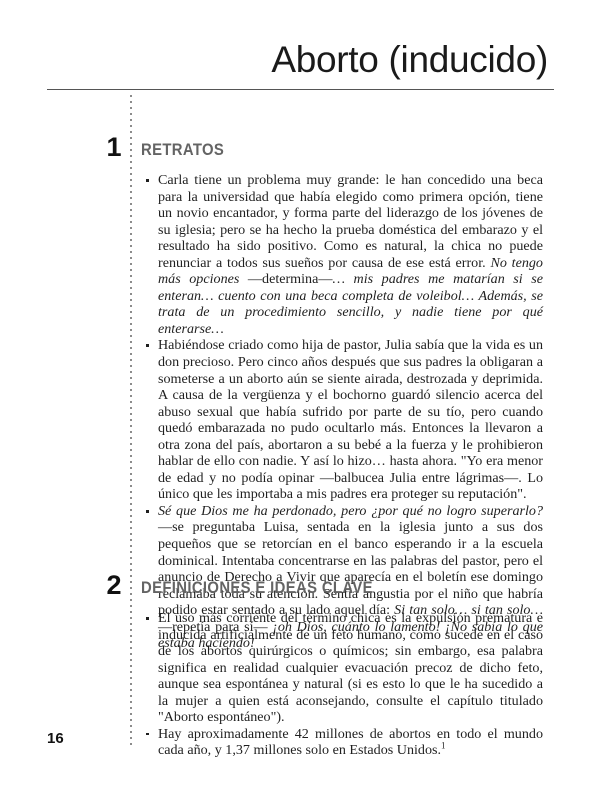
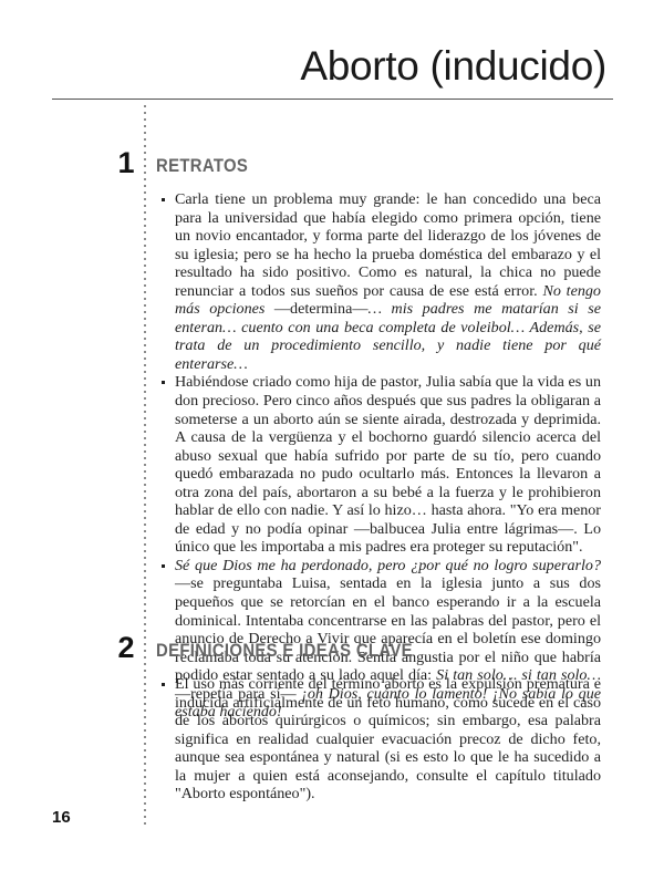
  Aborto (inducido)
  1
  RETRATOS
  Carla tiene un problema muy grande: le han concedido una beca para la universidad que había elegido como primera opción, tiene un novio encantador, y forma parte del liderazgo de los jóvenes de su iglesia; pero se ha hecho la prueba doméstica del embarazo y el resultado ha sido positivo. Como es natural, la chica no puede renunciar a todos sus sueños por causa de ese está error. No tengo más opciones —determina—… mis padres me matarían si se enteran… cuento con una beca completa de voleibol… Además, se trata de un procedimiento sencillo, y nadie tiene por qué enterarse…
  Habiéndose criado como hija de pastor, Julia sabía que la vida es un don precioso. Pero cinco años después que sus padres la obligaran a someterse a un aborto aún se siente airada, destrozada y deprimida. A causa de la vergüenza y el bochorno guardó silencio acerca del abuso sexual que había sufrido por parte de su tío, pero cuando quedó embarazada no pudo ocultarlo más. Entonces la llevaron a otra zona del país, abortaron a su bebé a la fuerza y le prohibieron hablar de ello con nadie. Y así lo hizo… hasta ahora. "Yo era menor de edad y no podía opinar —balbucea Julia entre lágrimas—. Lo único que les importaba a mis padres era proteger su reputación".
  Sé que Dios me ha perdonado, pero ¿por qué no logro superarlo? —se preguntaba Luisa, sentada en la iglesia junto a sus dos pequeños que se retorcían en el banco esperando ir a la escuela dominical. Intentaba concentrarse en las palabras del pastor, pero el anuncio de Derecho a Vivir que aparecía en el boletín ese domingo reclamaba toda su atención. Sentía angustia por el niño que habría
  2
  DEFINICIONES E IDEAS CLAVE
- El uso más corriente del término chica es la expulsión prematura e inducida artificialmente de un feto humano, como sucede en el caso de los abortos quirúrgicos o químicos; sin embargo, esa palabra significa en realidad cualquier evacuación precoz de dicho feto, aunque sea espontánea y natural (si es esto lo que le ha sucedido a la mujer a quien está aconsejando, consulte el capítulo titulado "Aborto espontáneo").
+ El uso más corriente del término aborto es la expulsión prematura e inducida artificialmente de un feto humano, como sucede en el caso de los abortos quirúrgicos o químicos; sin embargo, esa palabra significa en realidad cualquier evacuación precoz de dicho feto, aunque sea espontánea y natural (si es esto lo que le ha sucedido a la mujer a quien está aconsejando, consulte el capítulo titulado "Aborto espontáneo").
- Hay aproximadamente 42 millones de abortos en todo el mundo cada año, y 1,37 millones solo en Estados Unidos.1
  16
